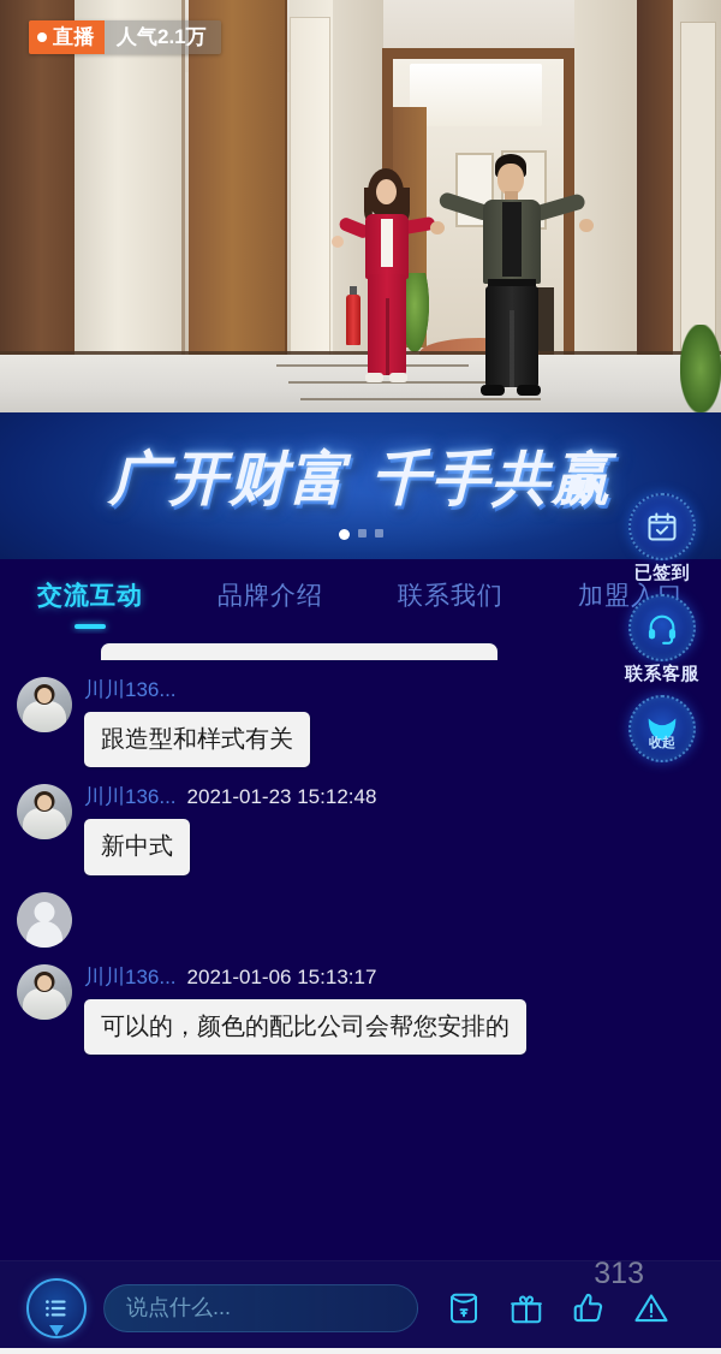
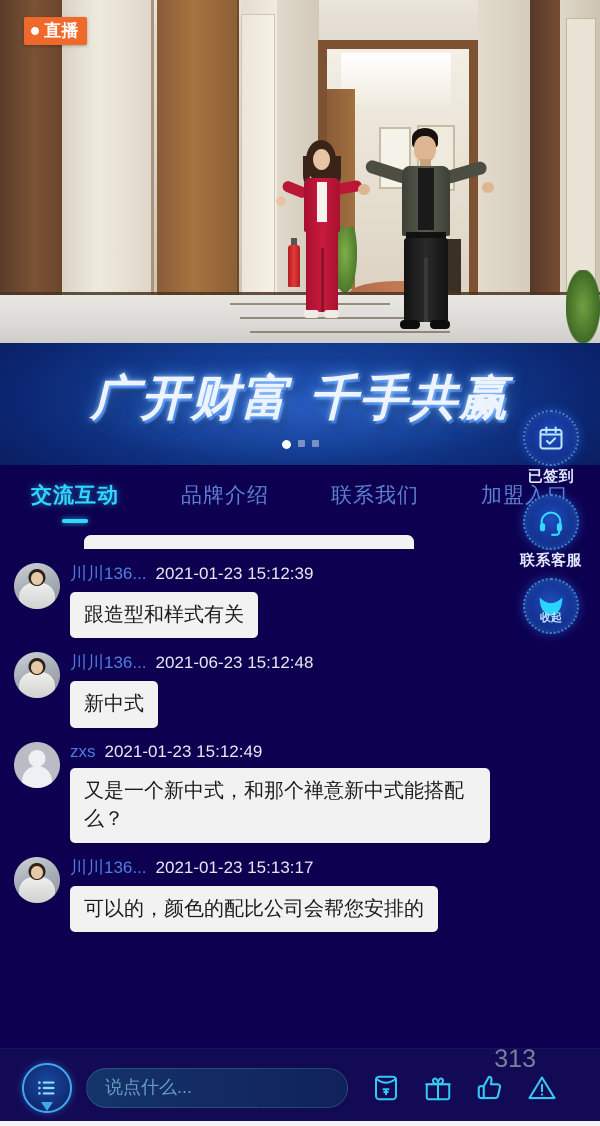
  直播
- 人气2.1万
  广开财富 千手共赢
  交流互动
  品牌介绍
  联系我们
  加盟入
  川川136...
+ 2021-01-23 15:12:39
  跟造型和样式有关
  川川136...
- 2021-01-23 15:12:48
+ 2021-06-23 15:12:48
  新中式
+ zxs
+ 2021-01-23 15:12:49
+ 又是一个新中式，和那个禅意新中式能搭配么？
  川川136...
- 2021-01-06 15:13:17
+ 2021-01-23 15:13:17
  可以的，颜色的配比公司会帮您安排的
  已签到
  联系客服
  收起
  313
  说点什么...
